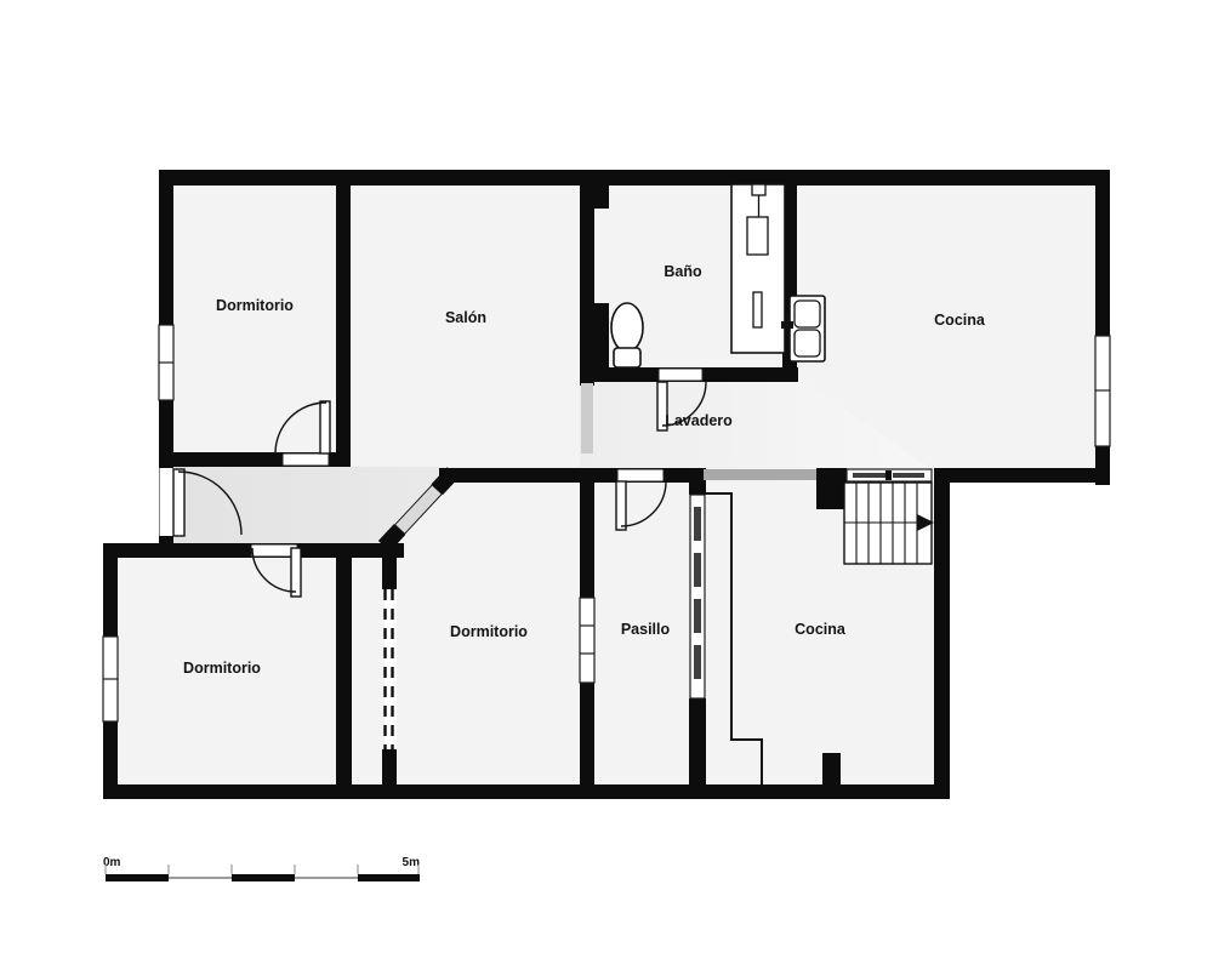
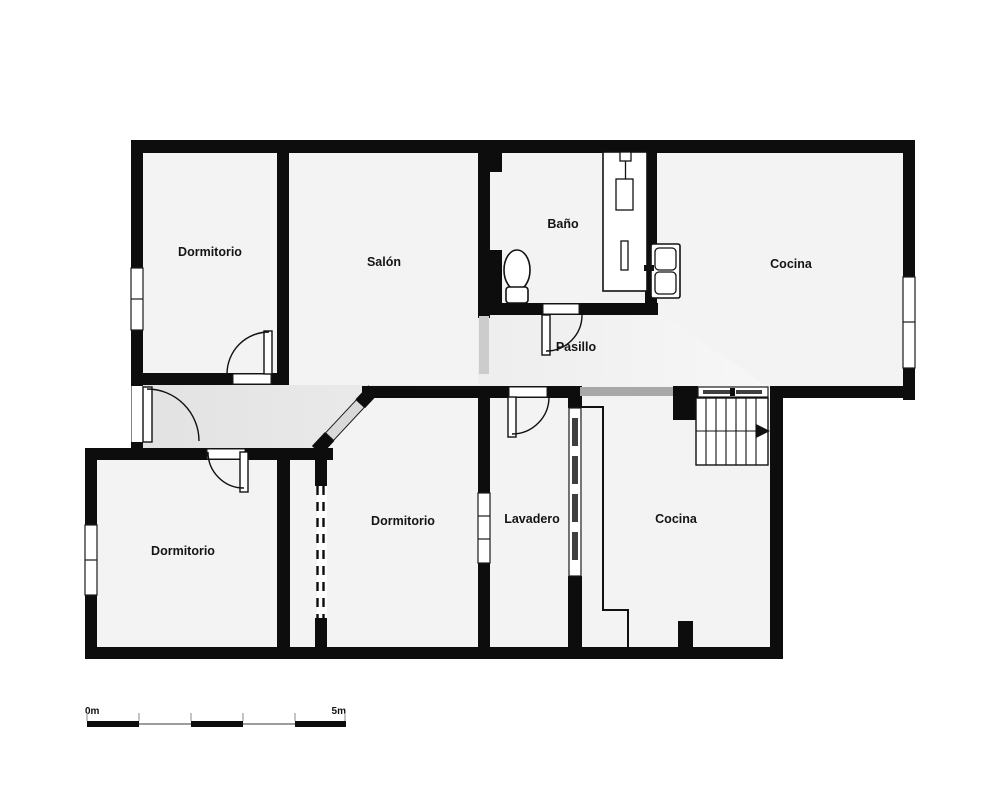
  Dormitorio
  Salón
  Baño
  Cocina
- Lavadero
+ Pasillo
  Dormitorio
  Dormitorio
- Pasillo
+ Lavadero
  Cocina
  0m
  5m
